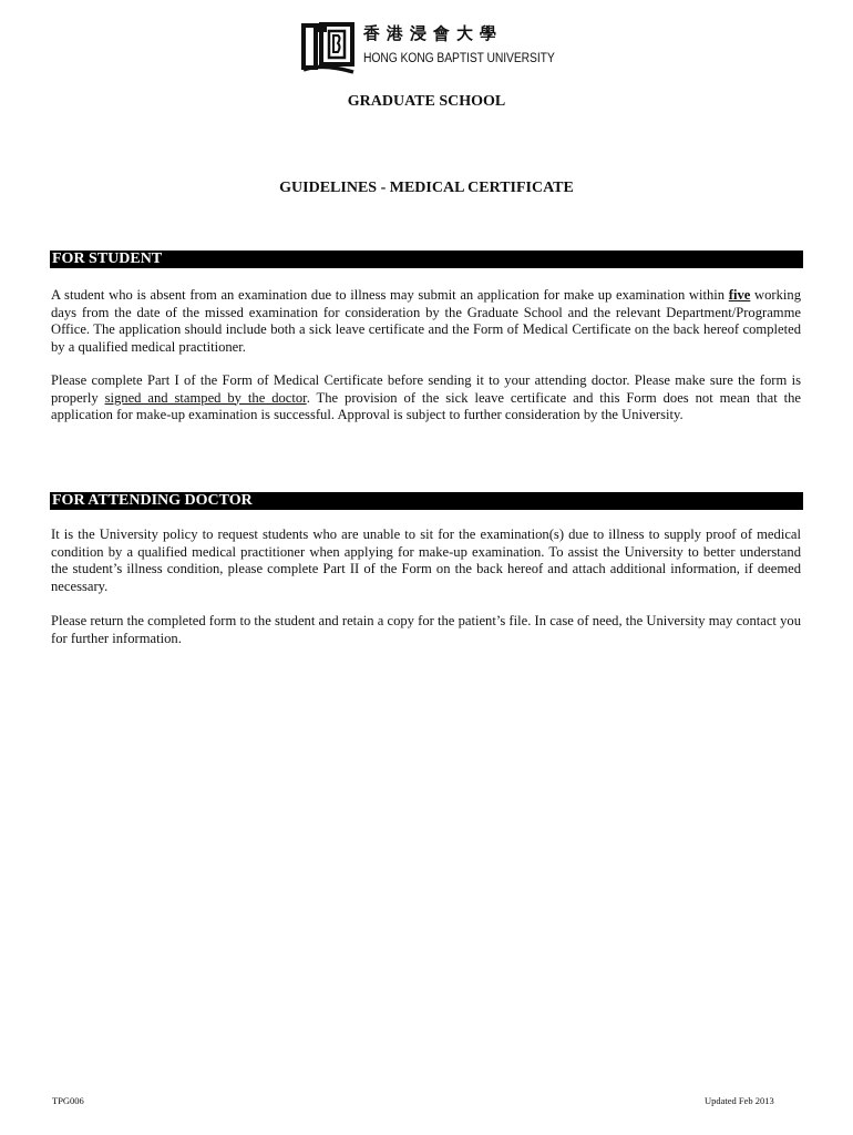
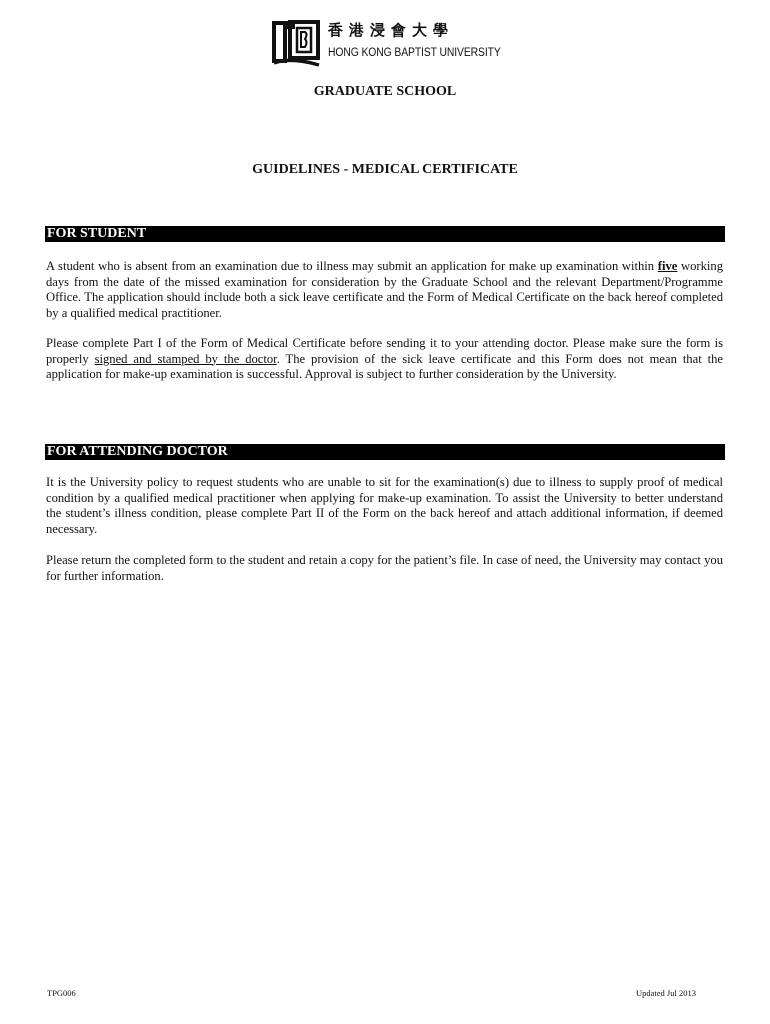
  香港浸會大學
  HONG KONG BAPTIST UNIVERSITY
  GRADUATE SCHOOL
  GUIDELINES - MEDICAL CERTIFICATE
  FOR STUDENT
  A student who is absent from an examination due to illness may submit an application for make up examination within five working days from the date of the missed examination for consideration by the Graduate School and the relevant Department/Programme Office. The application should include both a sick leave certificate and the Form of Medical Certificate on the back hereof completed by a qualified medical practitioner.
  Please complete Part I of the Form of Medical Certificate before sending it to your attending doctor. Please make sure the form is properly signed and stamped by the doctor. The provision of the sick leave certificate and this Form does not mean that the application for make-up examination is successful. Approval is subject to further consideration by the University.
  FOR ATTENDING DOCTOR
  It is the University policy to request students who are unable to sit for the examination(s) due to illness to supply proof of medical condition by a qualified medical practitioner when applying for make-up examination. To assist the University to better understand the student’s illness condition, please complete Part II of the Form on the back hereof and attach additional information, if deemed necessary.
  Please return the completed form to the student and retain a copy for the patient’s file. In case of need, the University may contact you for further information.
  TPG006
- Updated Feb 2013
+ Updated Jul 2013
